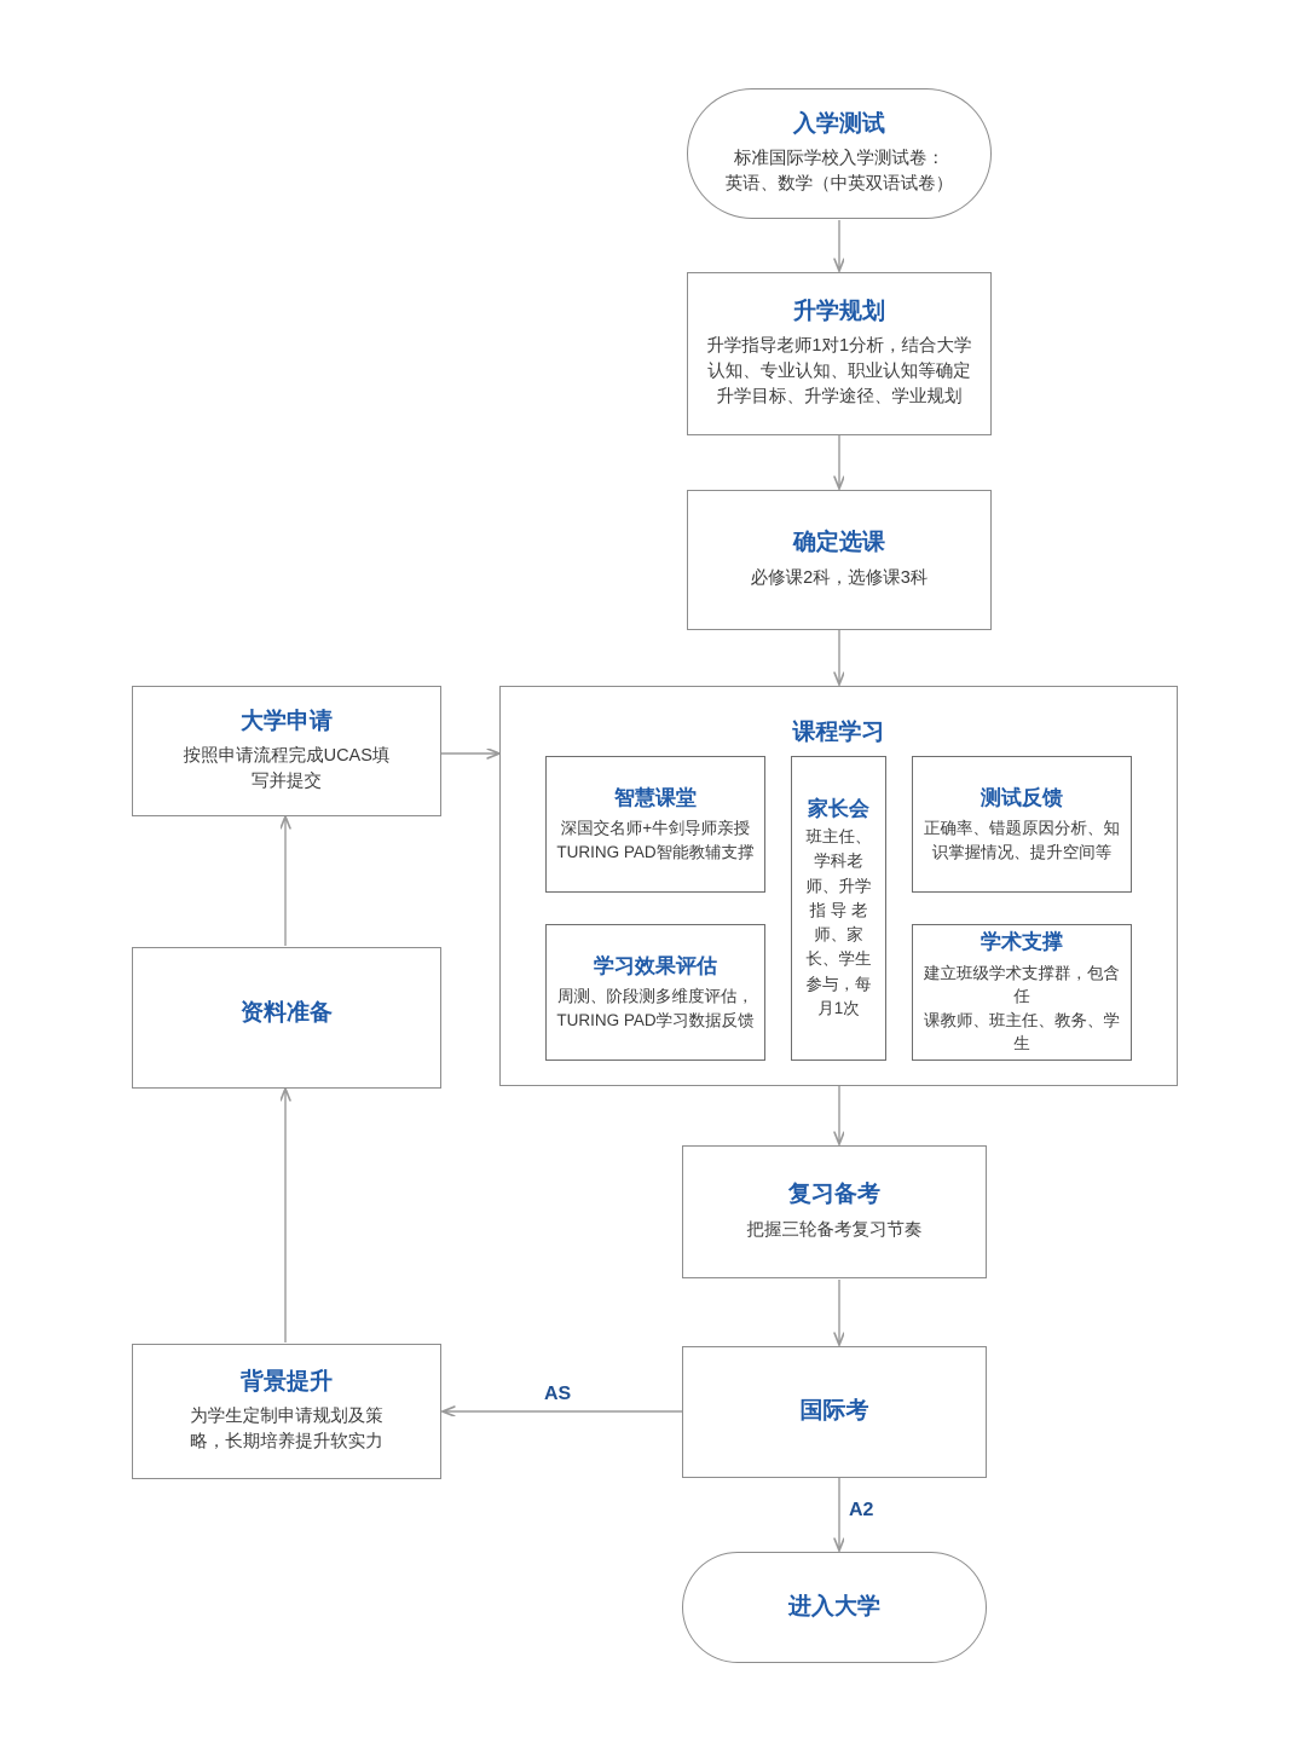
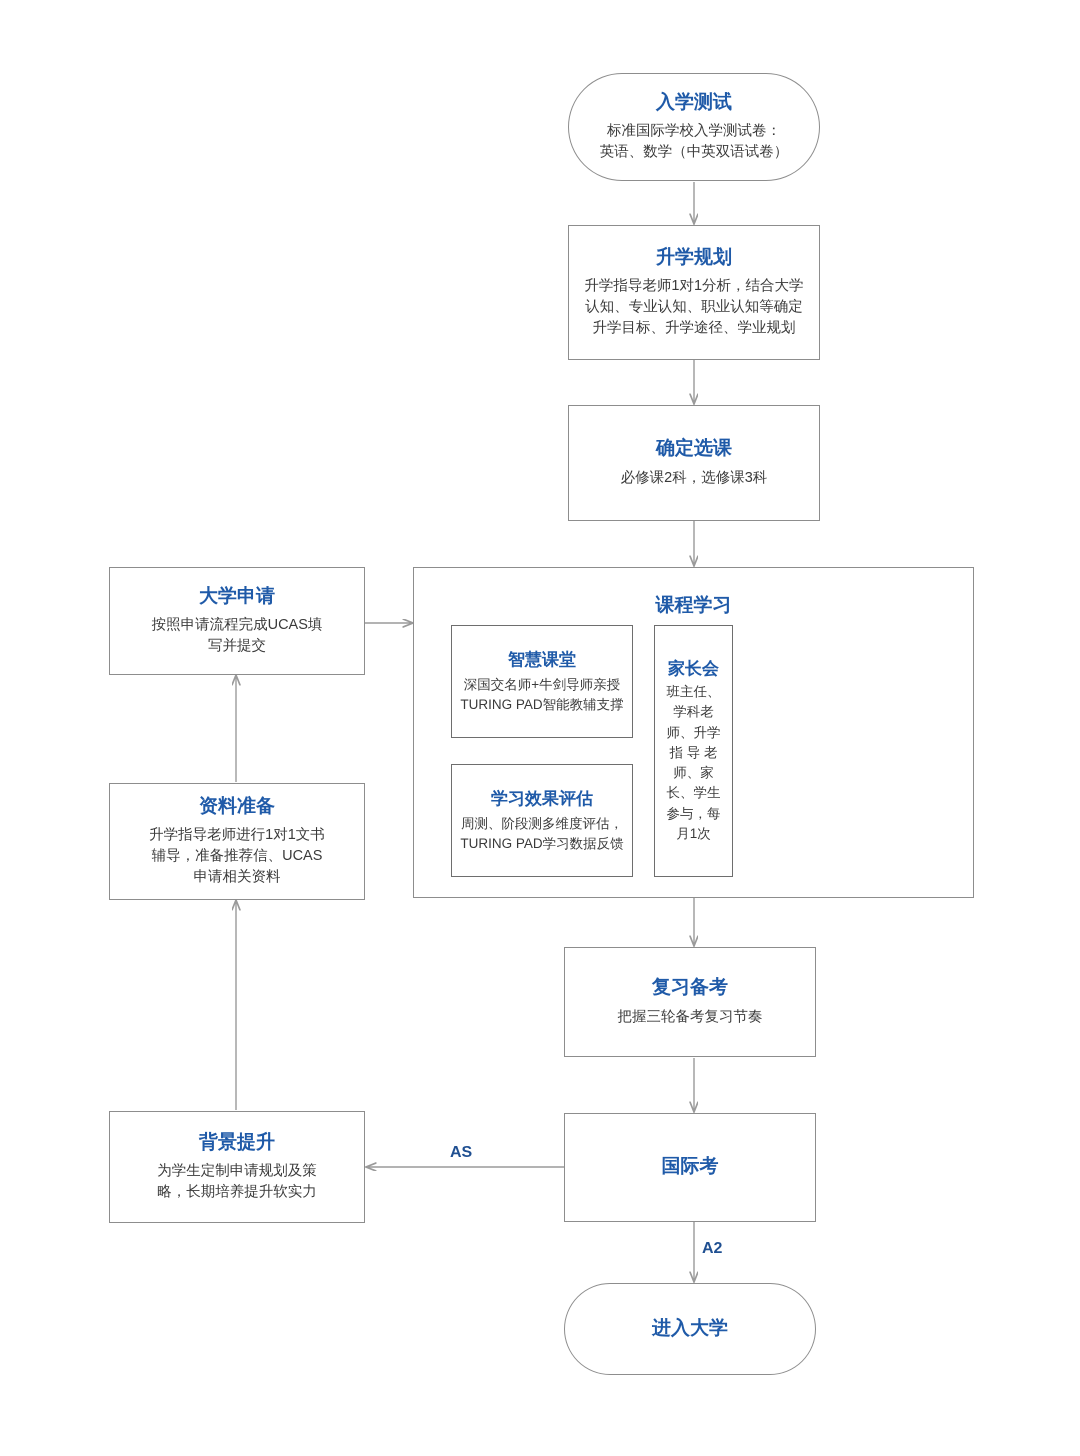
  入学测试
  标准国际学校入学测试卷：
  英语、数学（中英双语试卷）
  升学规划
  升学指导老师1对1分析，结合大学
  认知、专业认知、职业认知等确定
  升学目标、升学途径、学业规划
  确定选课
  必修课2科，选修课3科
  课程学习
  智慧课堂
  深国交名师+牛剑导师亲授
  TURING PAD智能教辅支撑
  学习效果评估
  周测、阶段测多维度评估，
  TURING PAD学习数据反馈
  家长会
  班主任、学科老师、升学 指 导 老师、家长、学生参与，每月1次
- 测试反馈
- 正确率、错题原因分析、知
- 识掌握情况、提升空间等
- 学术支撑
- 建立班级学术支撑群，包含任
- 课教师、班主任、教务、学生
  大学申请
  按照申请流程完成UCAS填
  写并提交
  资料准备
+ 升学指导老师进行1对1文书
+ 辅导，准备推荐信、UCAS
+ 申请相关资料
  背景提升
  为学生定制申请规划及策
  略，长期培养提升软实力
  复习备考
  把握三轮备考复习节奏
  国际考
  进入大学
  AS
  A2
